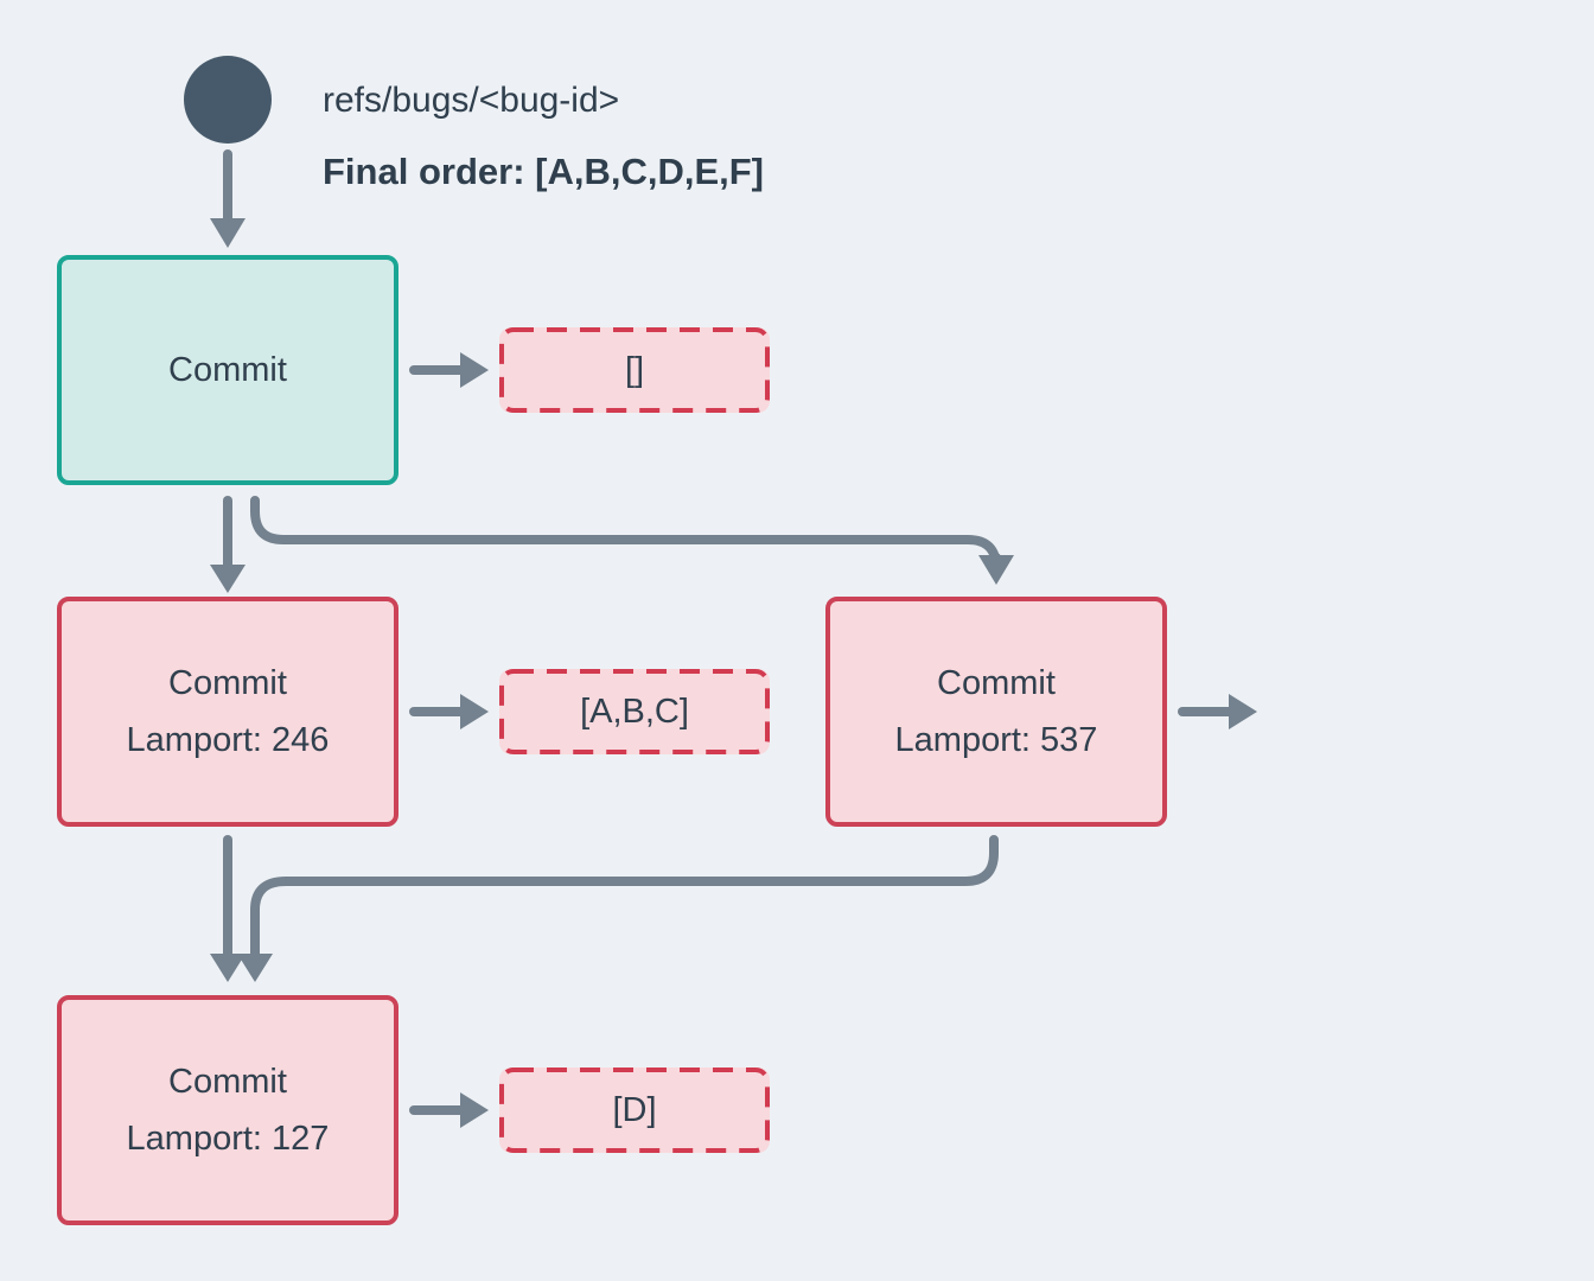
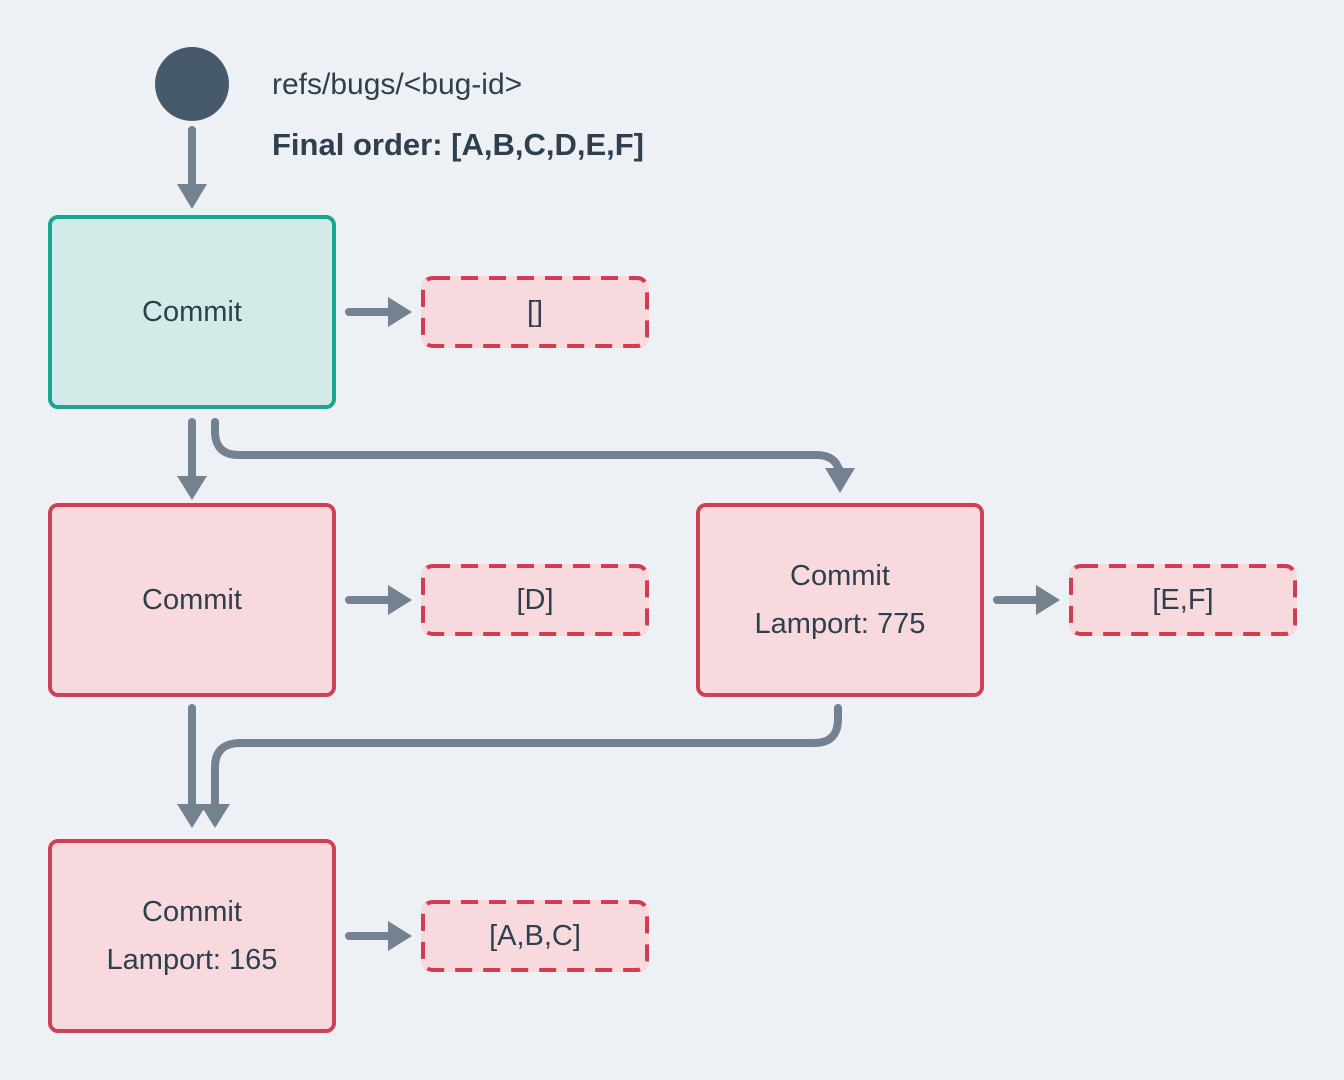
  refs/bugs/<bug-id>
  Final order: [A,B,C,D,E,F]
  Commit
  Commit
- Lamport: 246
  Commit
- Lamport: 537
+ Lamport: 775
  Commit
- Lamport: 127
+ Lamport: 165
  []
- [A,B,C]
+ [D]
+ [E,F]
- [D]
+ [A,B,C]
